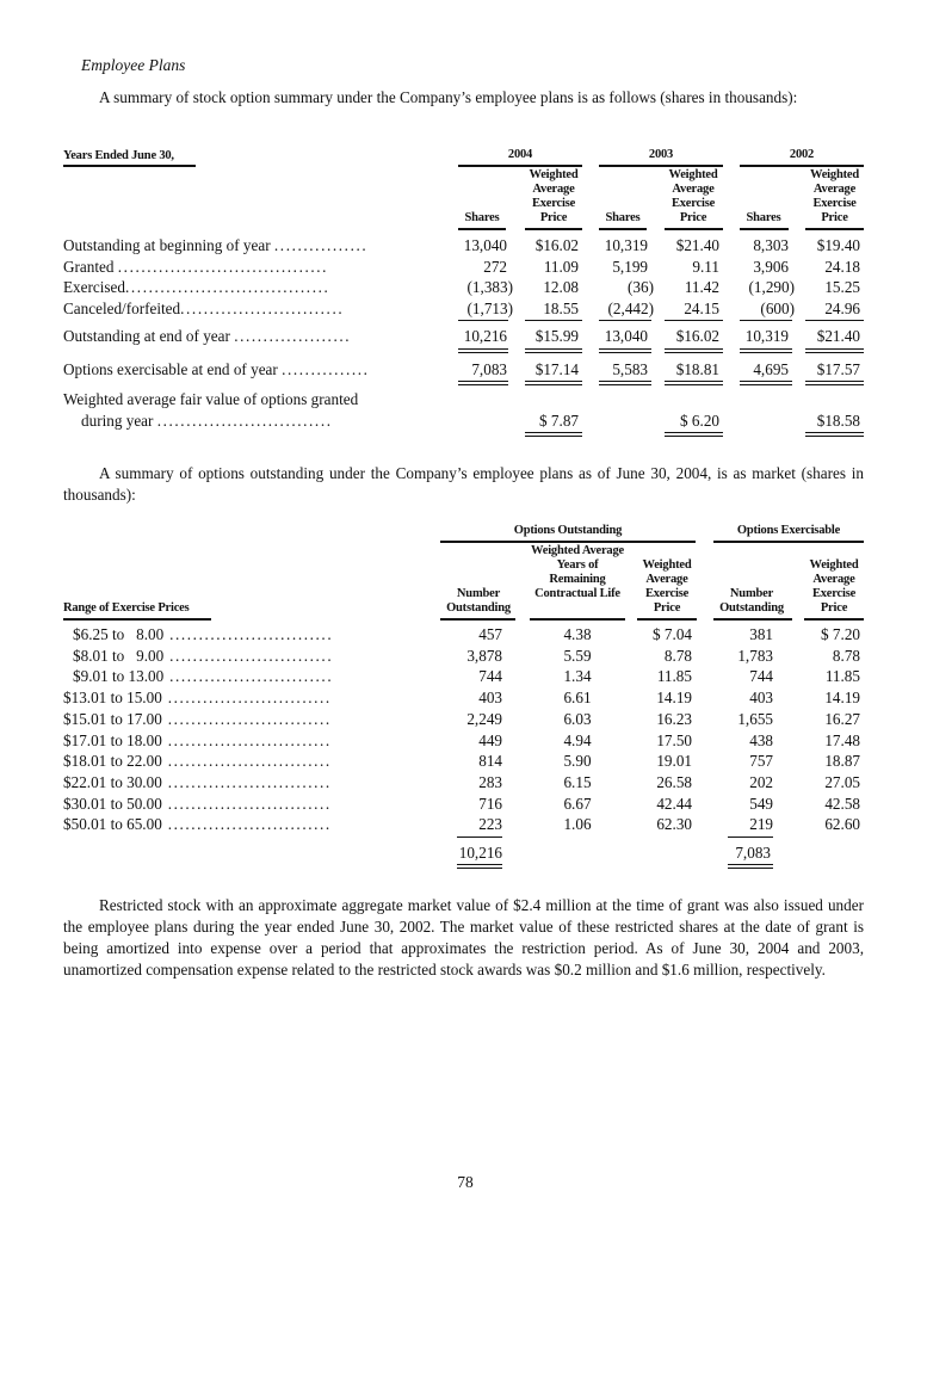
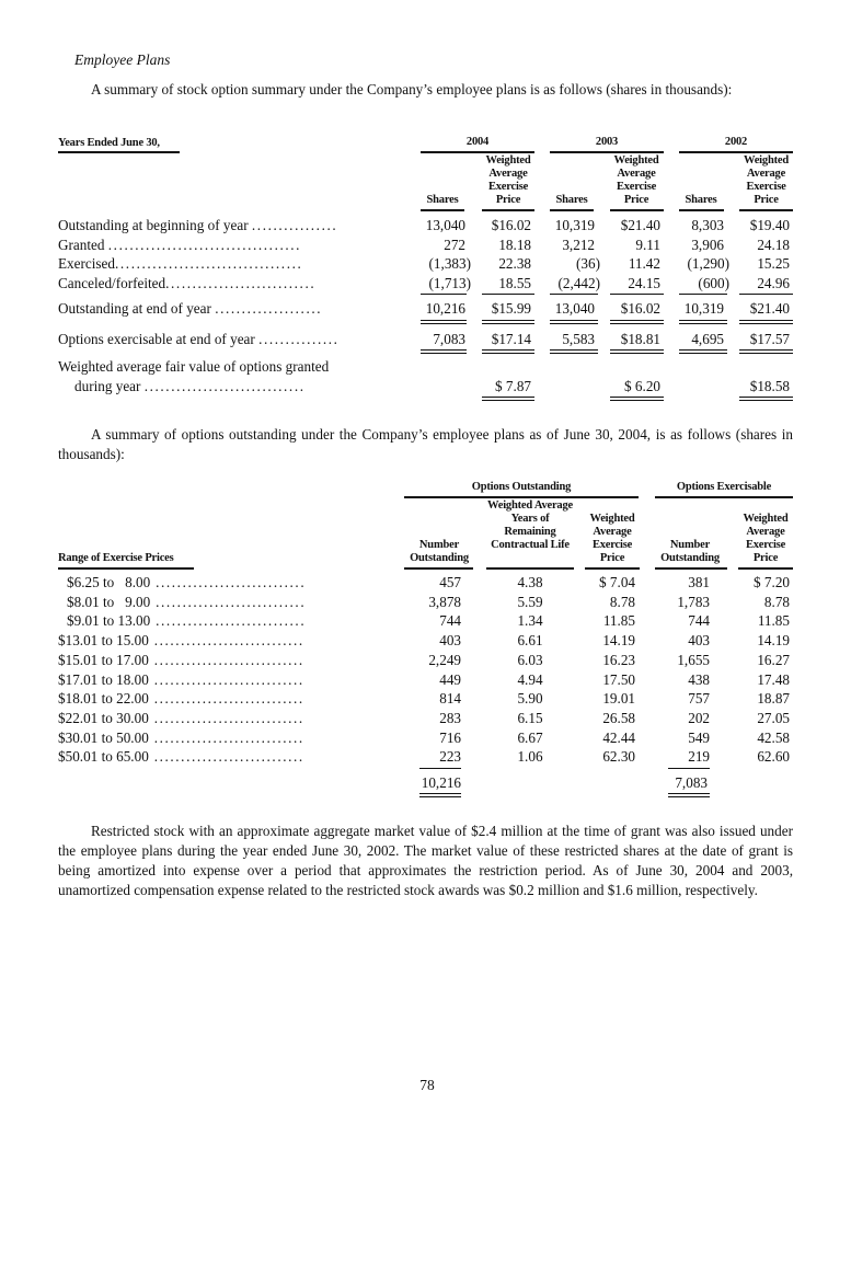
  Employee Plans
  A summary of stock option summary under the Company’s employee plans is as follows (shares in thousands):
  Years Ended June 30,
  2004
  2003
  2002
  Shares
  Weighted Average Exercise Price
  Shares
  Weighted Average Exercise Price
  Shares
  Weighted Average Exercise Price
  Outstanding at beginning of year ................
  13,040
  $16.02
  10,319
  $21.40
  8,303
  $19.40
  Granted ....................................
  272
- 11.09
+ 18.18
- 5,199
+ 3,212
  9.11
  3,906
  24.18
  Exercised...................................
  (1,383)
- 12.08
+ 22.38
  (36)
  11.42
  (1,290)
  15.25
  Canceled/forfeited............................
  (1,713)
  18.55
  (2,442)
  24.15
  (600)
  24.96
  Outstanding at end of year ....................
  10,216
  $15.99
  13,040
  $16.02
  10,319
  $21.40
  Options exercisable at end of year ...............
  7,083
  $17.14
  5,583
  $18.81
  4,695
  $17.57
  Weighted average fair value of options granted
  during year ..............................
  $ 7.87
  $ 6.20
  $18.58
- A summary of options outstanding under the Company’s employee plans as of June 30, 2004, is as market (shares in thousands):
+ A summary of options outstanding under the Company’s employee plans as of June 30, 2004, is as follows (shares in thousands):
  Options Outstanding
  Options Exercisable
  Range of Exercise Prices
  Number Outstanding
  Weighted Average Years of Remaining Contractual Life
  Weighted Average Exercise Price
  Number Outstanding
  Weighted Average Exercise Price
  $6.25 to 8.00 ............................
  457
  4.38
  $ 7.04
  381
  $ 7.20
  $8.01 to 9.00 ............................
  3,878
  5.59
  8.78
  1,783
  8.78
  $9.01 to 13.00 ............................
  744
  1.34
  11.85
  744
  11.85
  $13.01 to 15.00 ............................
  403
  6.61
  14.19
  403
  14.19
  $15.01 to 17.00 ............................
  2,249
  6.03
  16.23
  1,655
  16.27
  $17.01 to 18.00 ............................
  449
  4.94
  17.50
  438
  17.48
  $18.01 to 22.00 ............................
  814
  5.90
  19.01
  757
  18.87
  $22.01 to 30.00 ............................
  283
  6.15
  26.58
  202
  27.05
  $30.01 to 50.00 ............................
  716
  6.67
  42.44
  549
  42.58
  $50.01 to 65.00 ............................
  223
  1.06
  62.30
  219
  62.60
  10,216
  7,083
  Restricted stock with an approximate aggregate market value of $2.4 million at the time of grant was also issued under the employee plans during the year ended June 30, 2002. The market value of these restricted shares at the date of grant is being amortized into expense over a period that approximates the restriction period. As of June 30, 2004 and 2003, unamortized compensation expense related to the restricted stock awards was $0.2 million and $1.6 million, respectively.
  78
